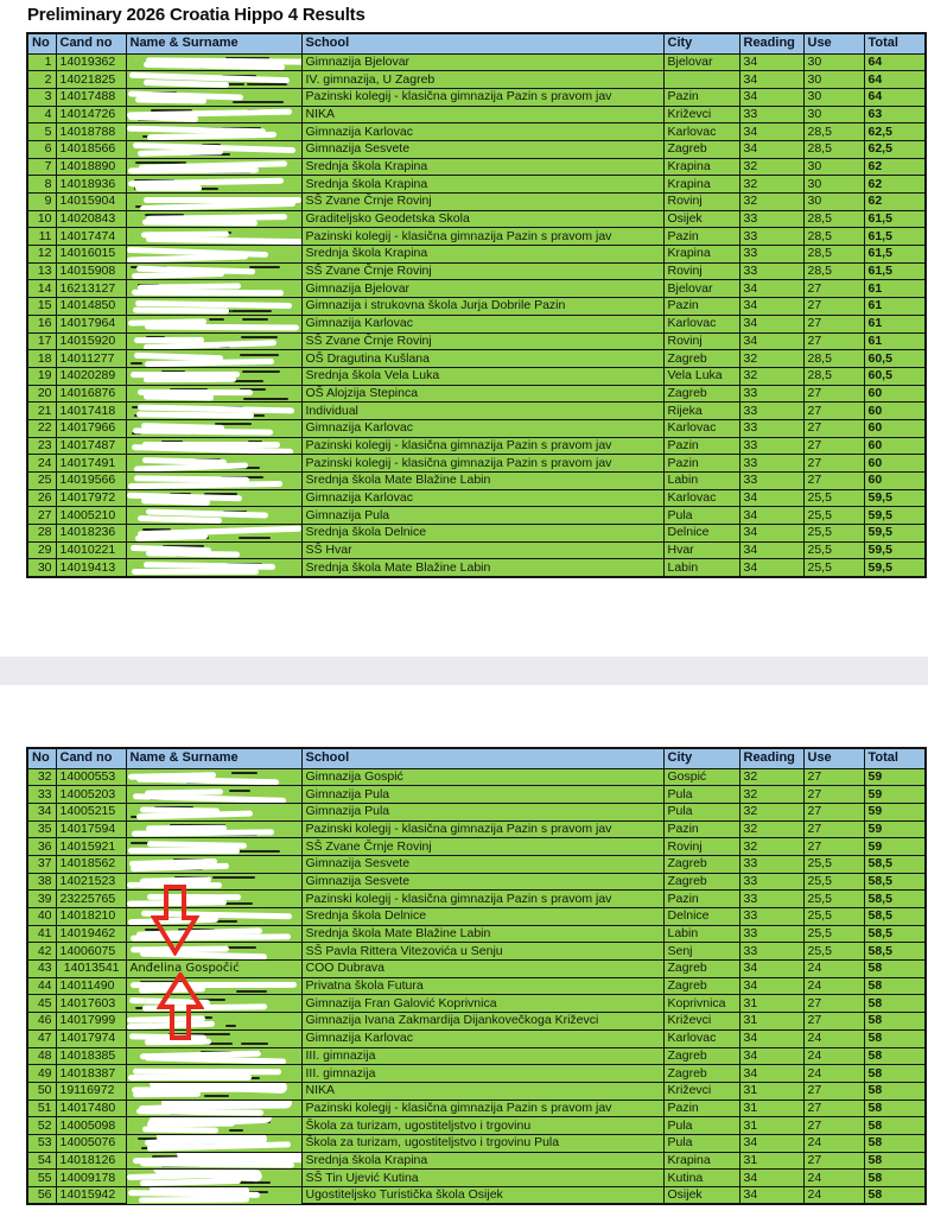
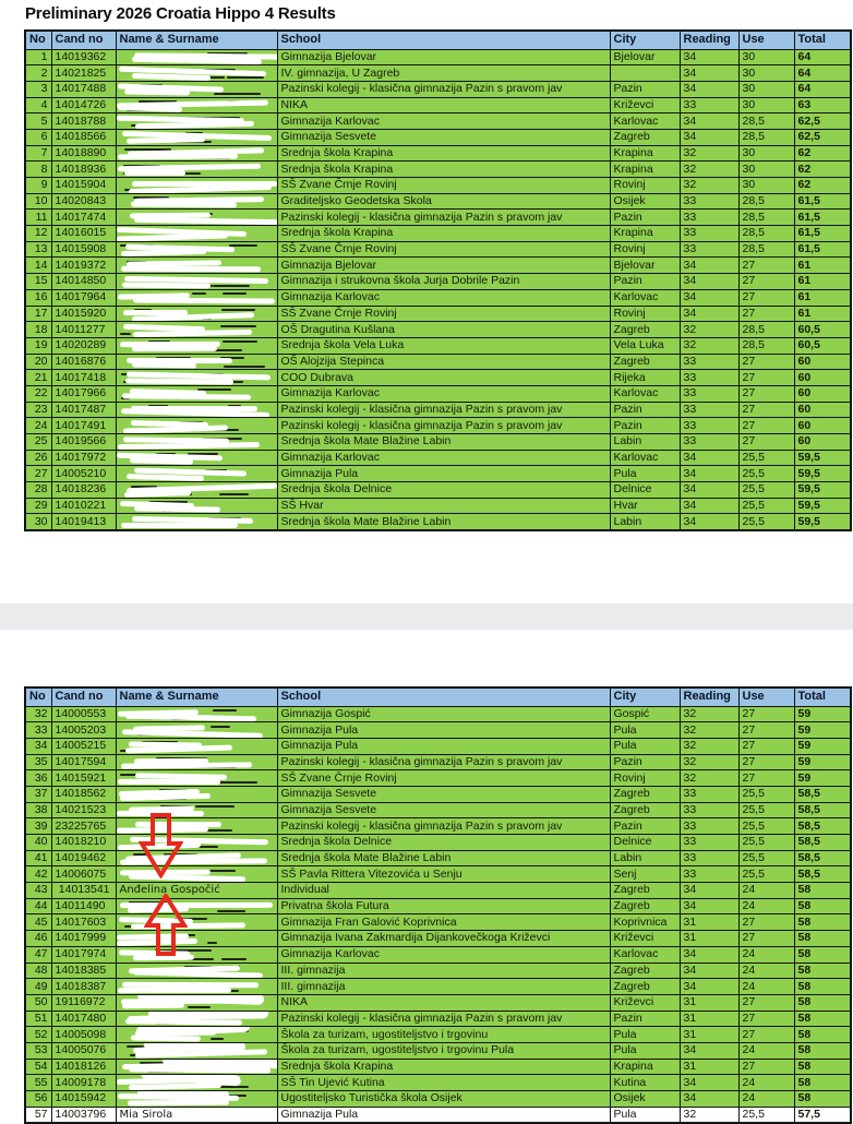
  Preliminary 2026 Croatia Hippo 4 Results
  No	Cand no	Name & Surname	School	City	Reading	Use	Total
  1	14019362		Gimnazija Bjelovar	Bjelovar	34	30	64
  2	14021825		IV. gimnazija, U Zagreb		34	30	64
  3	14017488		Pazinski kolegij - klasična gimnazija Pazin s pravom jav	Pazin	34	30	64
  4	14014726		NIKA	Križevci	33	30	63
  5	14018788		Gimnazija Karlovac	Karlovac	34	28,5	62,5
  6	14018566		Gimnazija Sesvete	Zagreb	34	28,5	62,5
  7	14018890		Srednja škola Krapina	Krapina	32	30	62
  8	14018936		Srednja škola Krapina	Krapina	32	30	62
  9	14015904		SŠ Zvane Črnje Rovinj	Rovinj	32	30	62
  10	14020843		Graditeljsko Geodetska Skola	Osijek	33	28,5	61,5
  11	14017474		Pazinski kolegij - klasična gimnazija Pazin s pravom jav	Pazin	33	28,5	61,5
  12	14016015		Srednja škola Krapina	Krapina	33	28,5	61,5
  13	14015908		SŠ Zvane Črnje Rovinj	Rovinj	33	28,5	61,5
- 14	16213127		Gimnazija Bjelovar	Bjelovar	34	27	61
+ 14	14019372		Gimnazija Bjelovar	Bjelovar	34	27	61
  15	14014850		Gimnazija i strukovna škola Jurja Dobrile Pazin	Pazin	34	27	61
  16	14017964		Gimnazija Karlovac	Karlovac	34	27	61
  17	14015920		SŠ Zvane Črnje Rovinj	Rovinj	34	27	61
  18	14011277		OŠ Dragutina Kušlana	Zagreb	32	28,5	60,5
  19	14020289		Srednja škola Vela Luka	Vela Luka	32	28,5	60,5
  20	14016876		OŠ Alojzija Stepinca	Zagreb	33	27	60
- 21	14017418		Individual	Rijeka	33	27	60
+ 21	14017418		COO Dubrava	Rijeka	33	27	60
  22	14017966		Gimnazija Karlovac	Karlovac	33	27	60
  23	14017487		Pazinski kolegij - klasična gimnazija Pazin s pravom jav	Pazin	33	27	60
  24	14017491		Pazinski kolegij - klasična gimnazija Pazin s pravom jav	Pazin	33	27	60
  25	14019566		Srednja škola Mate Blažine Labin	Labin	33	27	60
  26	14017972		Gimnazija Karlovac	Karlovac	34	25,5	59,5
  27	14005210		Gimnazija Pula	Pula	34	25,5	59,5
  28	14018236		Srednja škola Delnice	Delnice	34	25,5	59,5
  29	14010221		SŠ Hvar	Hvar	34	25,5	59,5
  30	14019413		Srednja škola Mate Blažine Labin	Labin	34	25,5	59,5
  No	Cand no	Name & Surname	School	City	Reading	Use	Total
  32	14000553		Gimnazija Gospić	Gospić	32	27	59
  33	14005203		Gimnazija Pula	Pula	32	27	59
  34	14005215		Gimnazija Pula	Pula	32	27	59
  35	14017594		Pazinski kolegij - klasična gimnazija Pazin s pravom jav	Pazin	32	27	59
  36	14015921		SŠ Zvane Črnje Rovinj	Rovinj	32	27	59
  37	14018562		Gimnazija Sesvete	Zagreb	33	25,5	58,5
  38	14021523		Gimnazija Sesvete	Zagreb	33	25,5	58,5
  39	23225765		Pazinski kolegij - klasična gimnazija Pazin s pravom jav	Pazin	33	25,5	58,5
  40	14018210		Srednja škola Delnice	Delnice	33	25,5	58,5
  41	14019462		Srednja škola Mate Blažine Labin	Labin	33	25,5	58,5
  42	14006075		SŠ Pavla Rittera Vitezovića u Senju	Senj	33	25,5	58,5
- 43	14013541	Anđelina Gospočić	COO Dubrava	Zagreb	34	24	58
+ 43	14013541	Anđelina Gospočić	Individual	Zagreb	34	24	58
  44	14011490		Privatna škola Futura	Zagreb	34	24	58
  45	14017603		Gimnazija Fran Galović Koprivnica	Koprivnica	31	27	58
  46	14017999		Gimnazija Ivana Zakmardija Dijankovečkoga Križevci	Križevci	31	27	58
  47	14017974		Gimnazija Karlovac	Karlovac	34	24	58
  48	14018385		III. gimnazija	Zagreb	34	24	58
  49	14018387		III. gimnazija	Zagreb	34	24	58
  50	19116972		NIKA	Križevci	31	27	58
  51	14017480		Pazinski kolegij - klasična gimnazija Pazin s pravom jav	Pazin	31	27	58
  52	14005098		Škola za turizam, ugostiteljstvo i trgovinu	Pula	31	27	58
  53	14005076		Škola za turizam, ugostiteljstvo i trgovinu Pula	Pula	34	24	58
  54	14018126		Srednja škola Krapina	Krapina	31	27	58
  55	14009178		SŠ Tin Ujević Kutina	Kutina	34	24	58
  56	14015942		Ugostiteljsko Turistička škola Osijek	Osijek	34	24	58
+ 57	14003796	Mia Sirola	Gimnazija Pula	Pula	32	25,5	57,5
